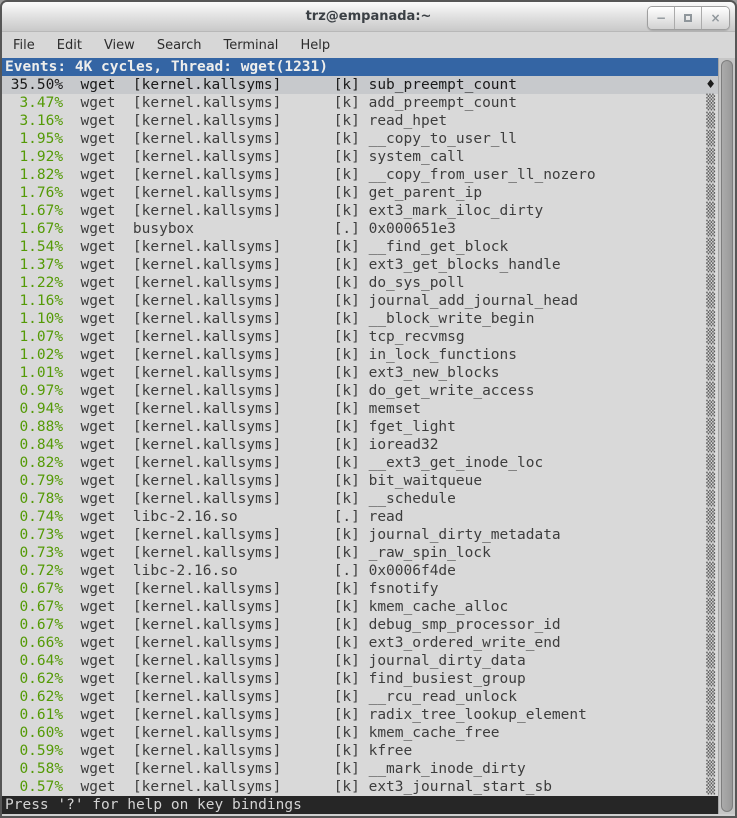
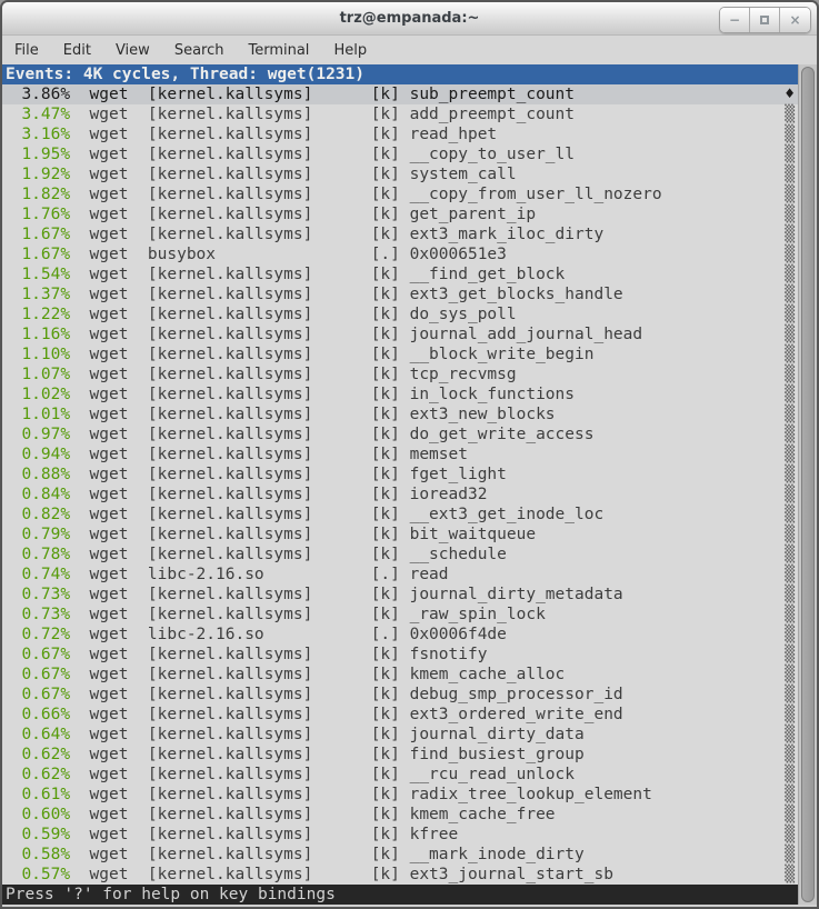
  trz@empanada:~
  −
  ×
  File
  Edit
  View
  Search
  Terminal
  Help
  Events: 4K cycles, Thread: wget(1231)
- 35.50%
+ 3.86%
  wget
  [kernel.kallsyms]
  [k]
  sub_preempt_count
  ♦
  3.47%
  wget
  [kernel.kallsyms]
  [k]
  add_preempt_count
  ▒
  3.16%
  wget
  [kernel.kallsyms]
  [k]
  read_hpet
  ▒
  1.95%
  wget
  [kernel.kallsyms]
  [k]
  __copy_to_user_ll
  ▒
  1.92%
  wget
  [kernel.kallsyms]
  [k]
  system_call
  ▒
  1.82%
  wget
  [kernel.kallsyms]
  [k]
  __copy_from_user_ll_nozero
  ▒
  1.76%
  wget
  [kernel.kallsyms]
  [k]
  get_parent_ip
  ▒
  1.67%
  wget
  [kernel.kallsyms]
  [k]
  ext3_mark_iloc_dirty
  ▒
  1.67%
  wget
  busybox
  [.]
  0x000651e3
  ▒
  1.54%
  wget
  [kernel.kallsyms]
  [k]
  __find_get_block
  ▒
  1.37%
  wget
  [kernel.kallsyms]
  [k]
  ext3_get_blocks_handle
  ▒
  1.22%
  wget
  [kernel.kallsyms]
  [k]
  do_sys_poll
  ▒
  1.16%
  wget
  [kernel.kallsyms]
  [k]
  journal_add_journal_head
  ▒
  1.10%
  wget
  [kernel.kallsyms]
  [k]
  __block_write_begin
  ▒
  1.07%
  wget
  [kernel.kallsyms]
  [k]
  tcp_recvmsg
  ▒
  1.02%
  wget
  [kernel.kallsyms]
  [k]
  in_lock_functions
  ▒
  1.01%
  wget
  [kernel.kallsyms]
  [k]
  ext3_new_blocks
  ▒
  0.97%
  wget
  [kernel.kallsyms]
  [k]
  do_get_write_access
  ▒
  0.94%
  wget
  [kernel.kallsyms]
  [k]
  memset
  ▒
  0.88%
  wget
  [kernel.kallsyms]
  [k]
  fget_light
  ▒
  0.84%
  wget
  [kernel.kallsyms]
  [k]
  ioread32
  ▒
  0.82%
  wget
  [kernel.kallsyms]
  [k]
  __ext3_get_inode_loc
  ▒
  0.79%
  wget
  [kernel.kallsyms]
  [k]
  bit_waitqueue
  ▒
  0.78%
  wget
  [kernel.kallsyms]
  [k]
  __schedule
  ▒
  0.74%
  wget
  libc-2.16.so
  [.]
  read
  ▒
  0.73%
  wget
  [kernel.kallsyms]
  [k]
  journal_dirty_metadata
  ▒
  0.73%
  wget
  [kernel.kallsyms]
  [k]
  _raw_spin_lock
  ▒
  0.72%
  wget
  libc-2.16.so
  [.]
  0x0006f4de
  ▒
  0.67%
  wget
  [kernel.kallsyms]
  [k]
  fsnotify
  ▒
  0.67%
  wget
  [kernel.kallsyms]
  [k]
  kmem_cache_alloc
  ▒
  0.67%
  wget
  [kernel.kallsyms]
  [k]
  debug_smp_processor_id
  ▒
  0.66%
  wget
  [kernel.kallsyms]
  [k]
  ext3_ordered_write_end
  ▒
  0.64%
  wget
  [kernel.kallsyms]
  [k]
  journal_dirty_data
  ▒
  0.62%
  wget
  [kernel.kallsyms]
  [k]
  find_busiest_group
  ▒
  0.62%
  wget
  [kernel.kallsyms]
  [k]
  __rcu_read_unlock
  ▒
  0.61%
  wget
  [kernel.kallsyms]
  [k]
  radix_tree_lookup_element
  ▒
  0.60%
  wget
  [kernel.kallsyms]
  [k]
  kmem_cache_free
  ▒
  0.59%
  wget
  [kernel.kallsyms]
  [k]
  kfree
  ▒
  0.58%
  wget
  [kernel.kallsyms]
  [k]
  __mark_inode_dirty
  ▒
  0.57%
  wget
  [kernel.kallsyms]
  [k]
  ext3_journal_start_sb
  ▒
  Press '?' for help on key bindings
